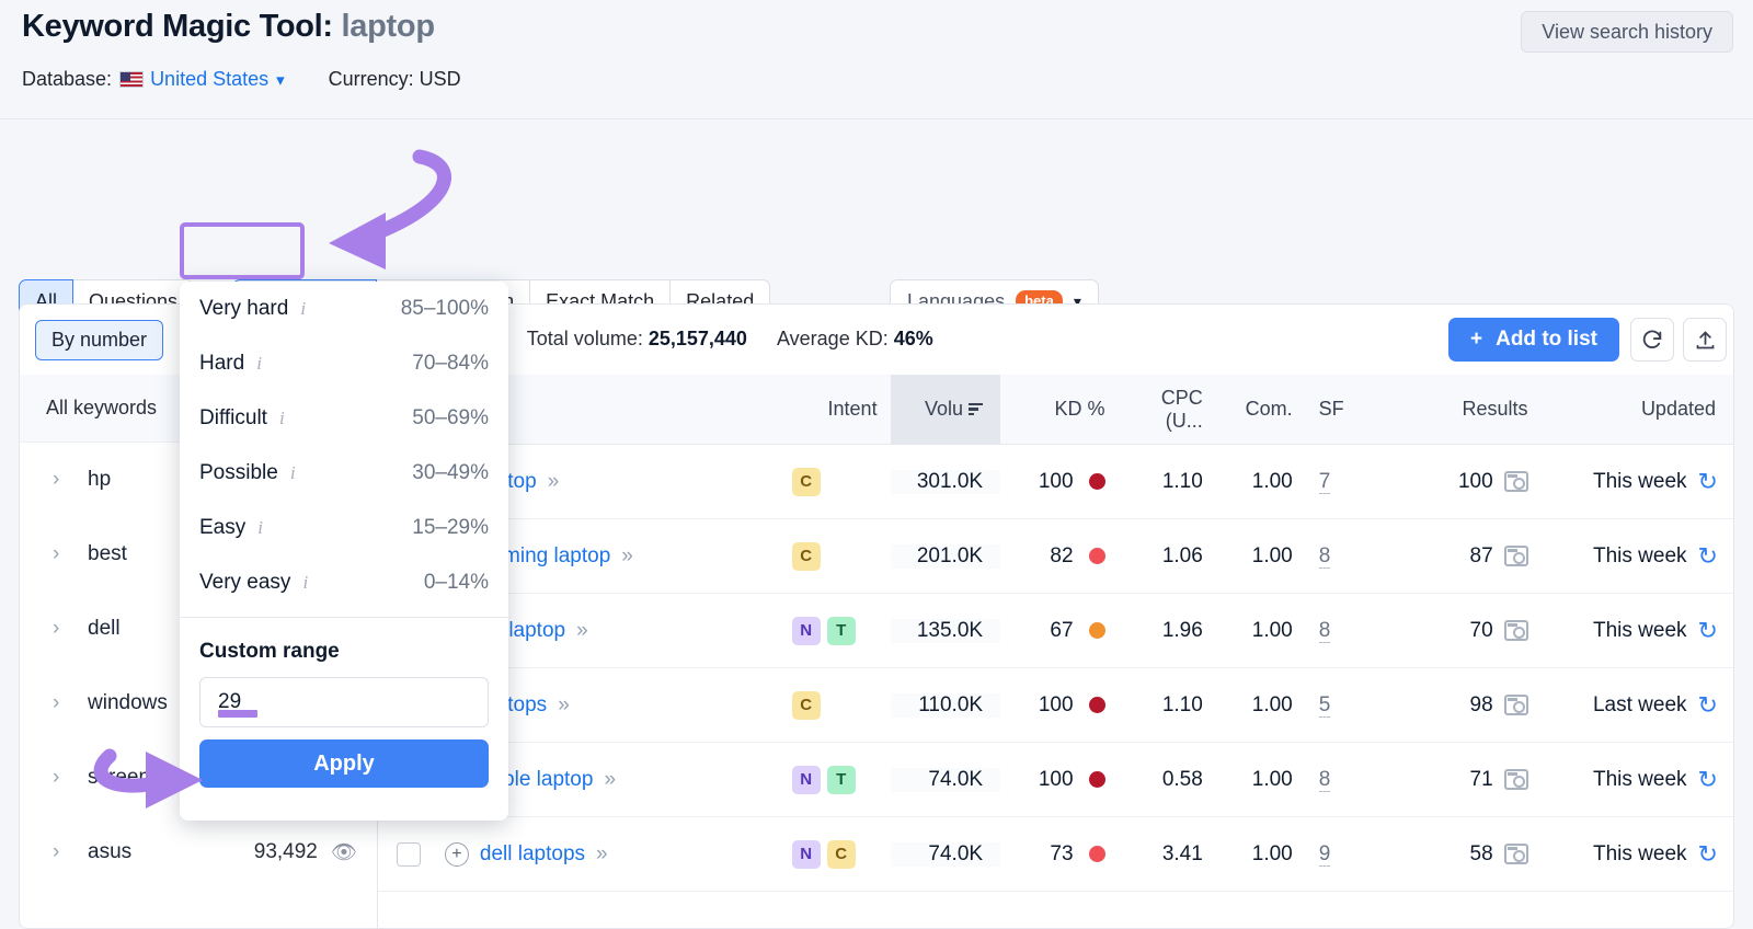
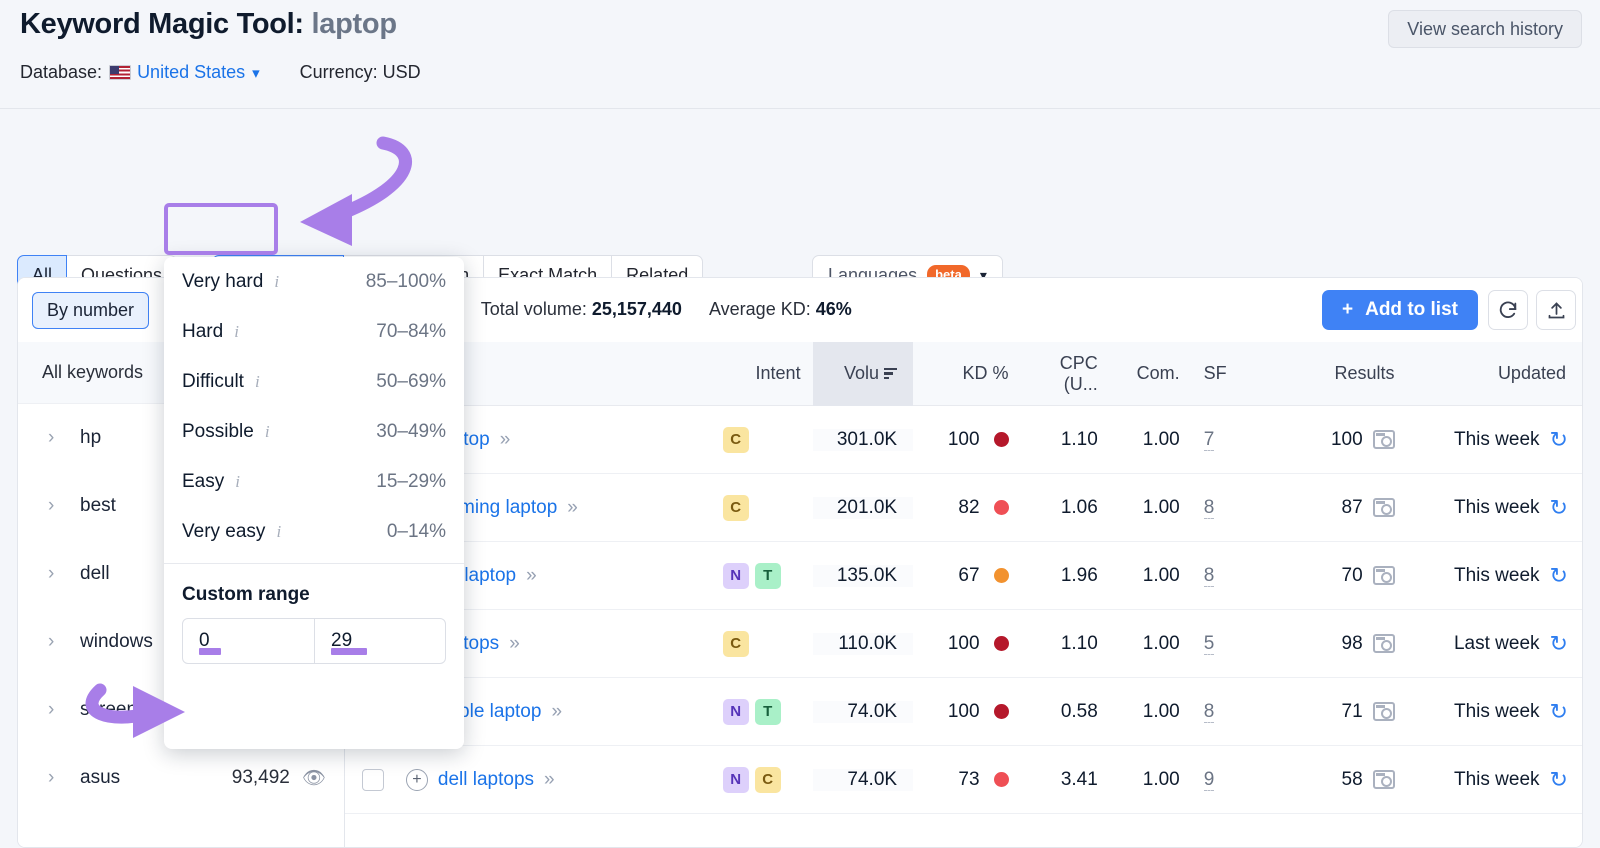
  Keyword Magic Tool: laptop
  Database:
  United States
  ▾
  Currency: USD
  View search history
  All
  Questions
  Exact Match
  Related
  Languages
  beta
  ▾
  By number
  Total volume: 25,157,440 Average KD: 46%
  +
  Add to list
  All keywords
  ›
  hp
  ›
  best
  ›
  dell
  ›
  windows
  ›
  ›
  asus
  93,492
  👁
  Intent
  Volu
  KD %
  CPC (U...
  Com.
  SF
  Results
  Updated
  »
  C
  301.0K
  100
  1.10
  1.00
  7
  100
  This week
  ↻
  ming laptop
  »
  C
  201.0K
  82
  1.06
  1.00
  8
  87
  This week
  ↻
  laptop
  »
  N
  T
  135.0K
  67
  1.96
  1.00
  8
  70
  This week
  ↻
  »
  C
  110.0K
  100
  1.10
  1.00
  5
  98
  Last week
  ↻
  ple laptop
  »
  N
  T
  74.0K
  100
  0.58
  1.00
  8
  71
  This week
  ↻
  +
  dell laptops
  »
  N
  C
  74.0K
  73
  3.41
  1.00
  9
  58
  This week
  ↻
  Very hard
  i
  85–100%
  Hard
  i
  70–84%
  Difficult
  i
  50–69%
  Possible
  i
  30–49%
  Easy
  i
  15–29%
  Very easy
  i
  0–14%
  Custom range
+ 0
  29
- Apply
